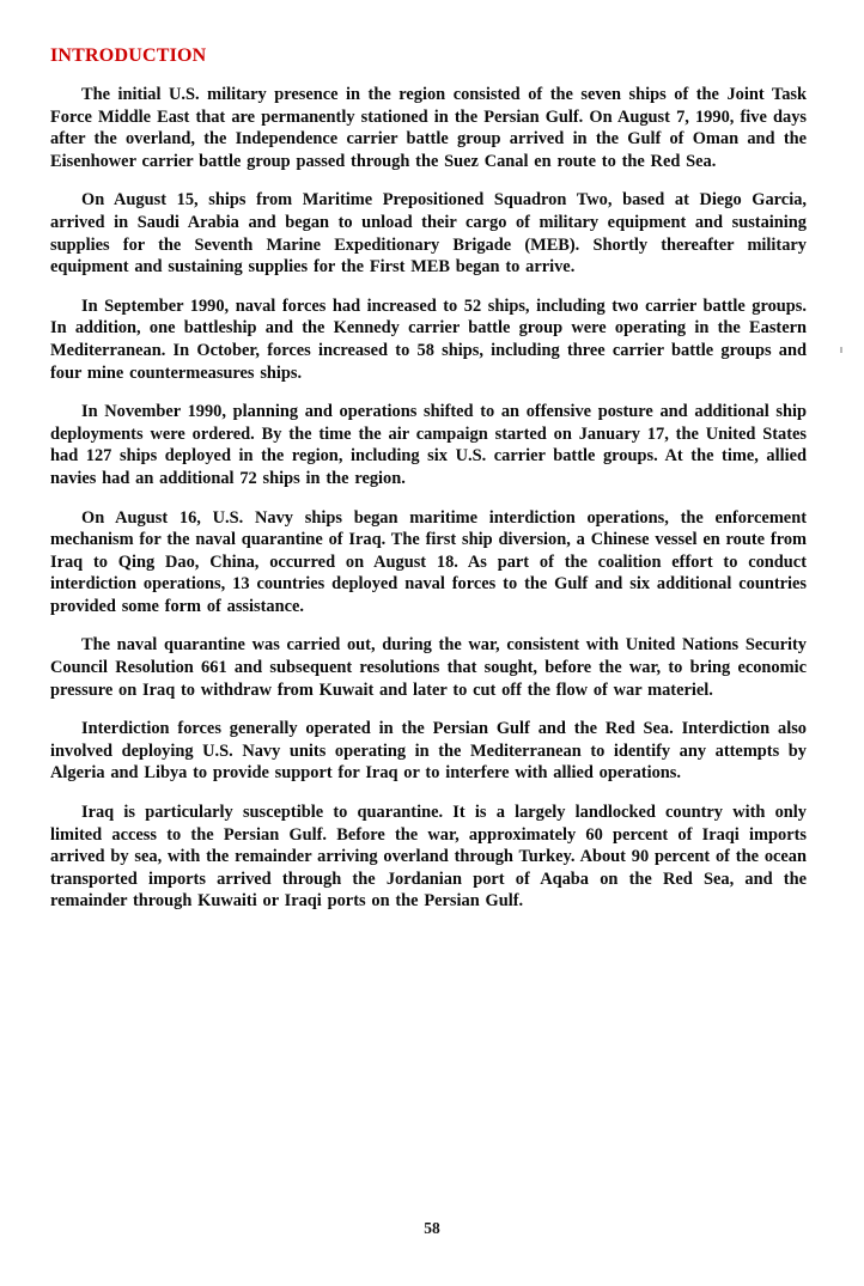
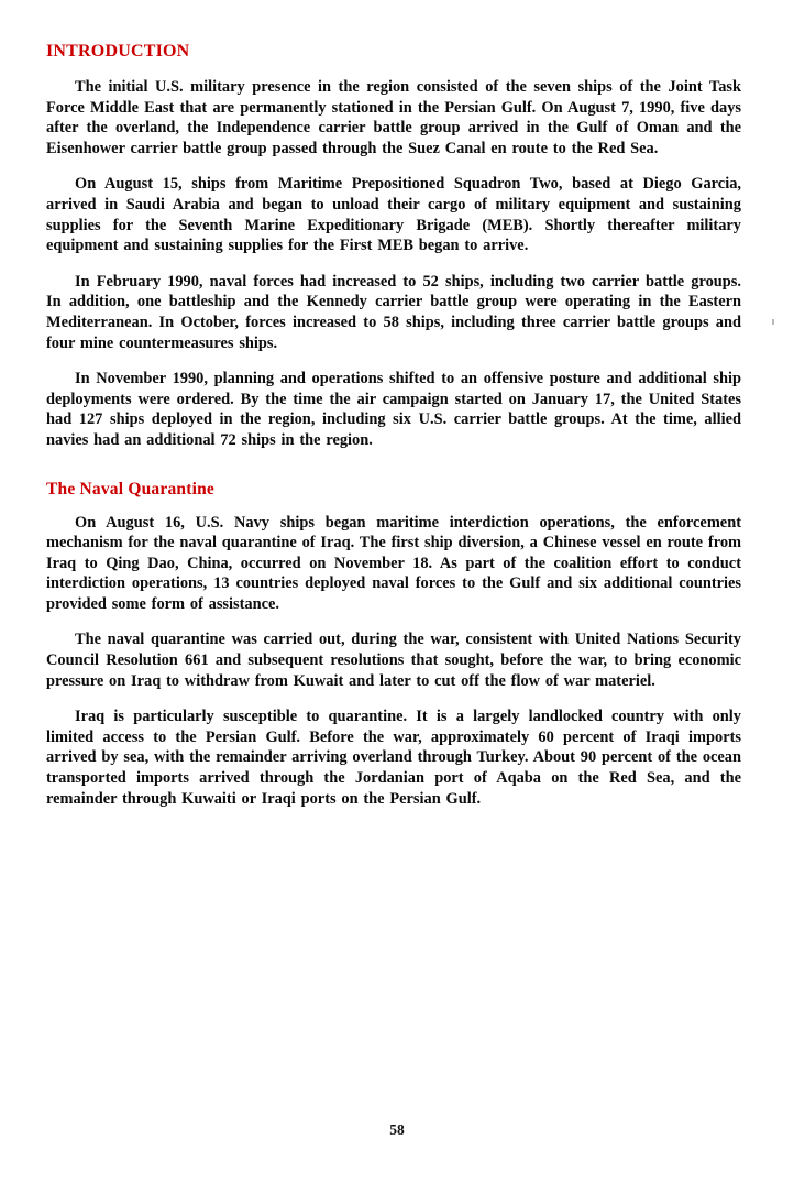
  INTRODUCTION
  The initial U.S. military presence in the region consisted of the seven ships of the Joint Task Force Middle East that are permanently stationed in the Persian Gulf. On August 7, 1990, five days after the overland, the Independence carrier battle group arrived in the Gulf of Oman and the Eisenhower carrier battle group passed through the Suez Canal en route to the Red Sea.
  On August 15, ships from Maritime Prepositioned Squadron Two, based at Diego Garcia, arrived in Saudi Arabia and began to unload their cargo of military equipment and sustaining supplies for the Seventh Marine Expeditionary Brigade (MEB). Shortly thereafter military equipment and sustaining supplies for the First MEB began to arrive.
- In September 1990, naval forces had increased to 52 ships, including two carrier battle groups. In addition, one battleship and the Kennedy carrier battle group were operating in the Eastern Mediterranean. In October, forces increased to 58 ships, including three carrier battle groups and four mine countermeasures ships.
+ In February 1990, naval forces had increased to 52 ships, including two carrier battle groups. In addition, one battleship and the Kennedy carrier battle group were operating in the Eastern Mediterranean. In October, forces increased to 58 ships, including three carrier battle groups and four mine countermeasures ships.
  In November 1990, planning and operations shifted to an offensive posture and additional ship deployments were ordered. By the time the air campaign started on January 17, the United States had 127 ships deployed in the region, including six U.S. carrier battle groups. At the time, allied navies had an additional 72 ships in the region.
+ The Naval Quarantine
- On August 16, U.S. Navy ships began maritime interdiction operations, the enforcement mechanism for the naval quarantine of Iraq. The first ship diversion, a Chinese vessel en route from Iraq to Qing Dao, China, occurred on August 18. As part of the coalition effort to conduct interdiction operations, 13 countries deployed naval forces to the Gulf and six additional countries provided some form of assistance.
+ On August 16, U.S. Navy ships began maritime interdiction operations, the enforcement mechanism for the naval quarantine of Iraq. The first ship diversion, a Chinese vessel en route from Iraq to Qing Dao, China, occurred on November 18. As part of the coalition effort to conduct interdiction operations, 13 countries deployed naval forces to the Gulf and six additional countries provided some form of assistance.
  The naval quarantine was carried out, during the war, consistent with United Nations Security Council Resolution 661 and subsequent resolutions that sought, before the war, to bring economic pressure on Iraq to withdraw from Kuwait and later to cut off the flow of war materiel.
- Interdiction forces generally operated in the Persian Gulf and the Red Sea. Interdiction also involved deploying U.S. Navy units operating in the Mediterranean to identify any attempts by Algeria and Libya to provide support for Iraq or to interfere with allied operations.
  Iraq is particularly susceptible to quarantine. It is a largely landlocked country with only limited access to the Persian Gulf. Before the war, approximately 60 percent of Iraqi imports arrived by sea, with the remainder arriving overland through Turkey. About 90 percent of the ocean transported imports arrived through the Jordanian port of Aqaba on the Red Sea, and the remainder through Kuwaiti or Iraqi ports on the Persian Gulf.
  58
